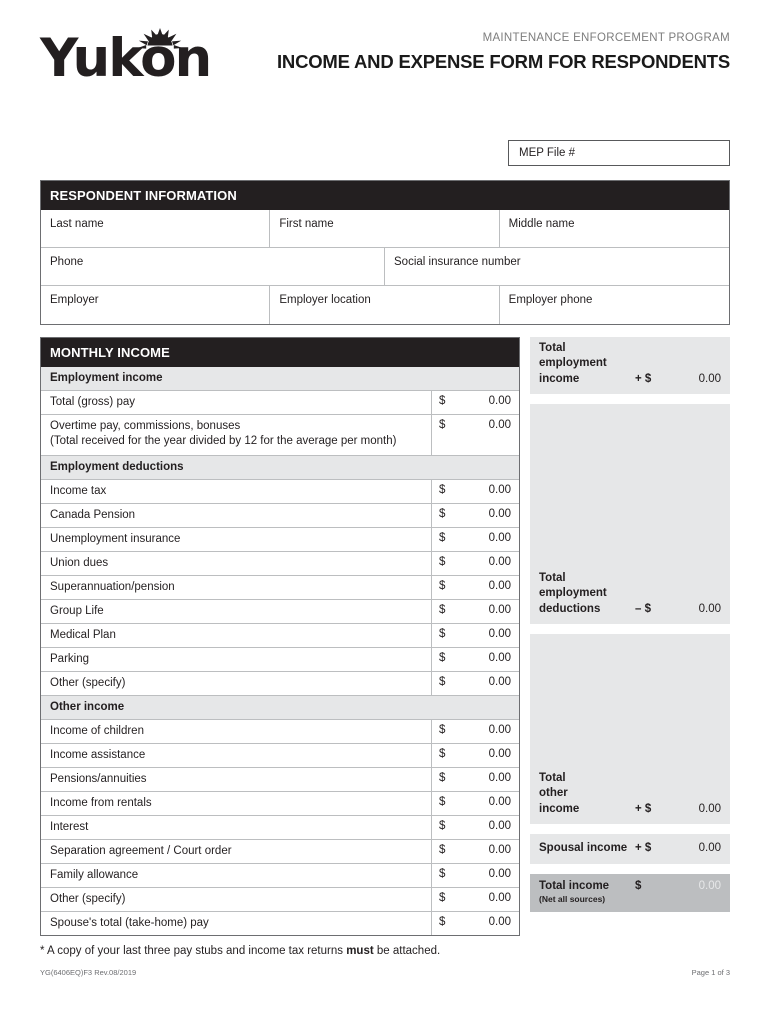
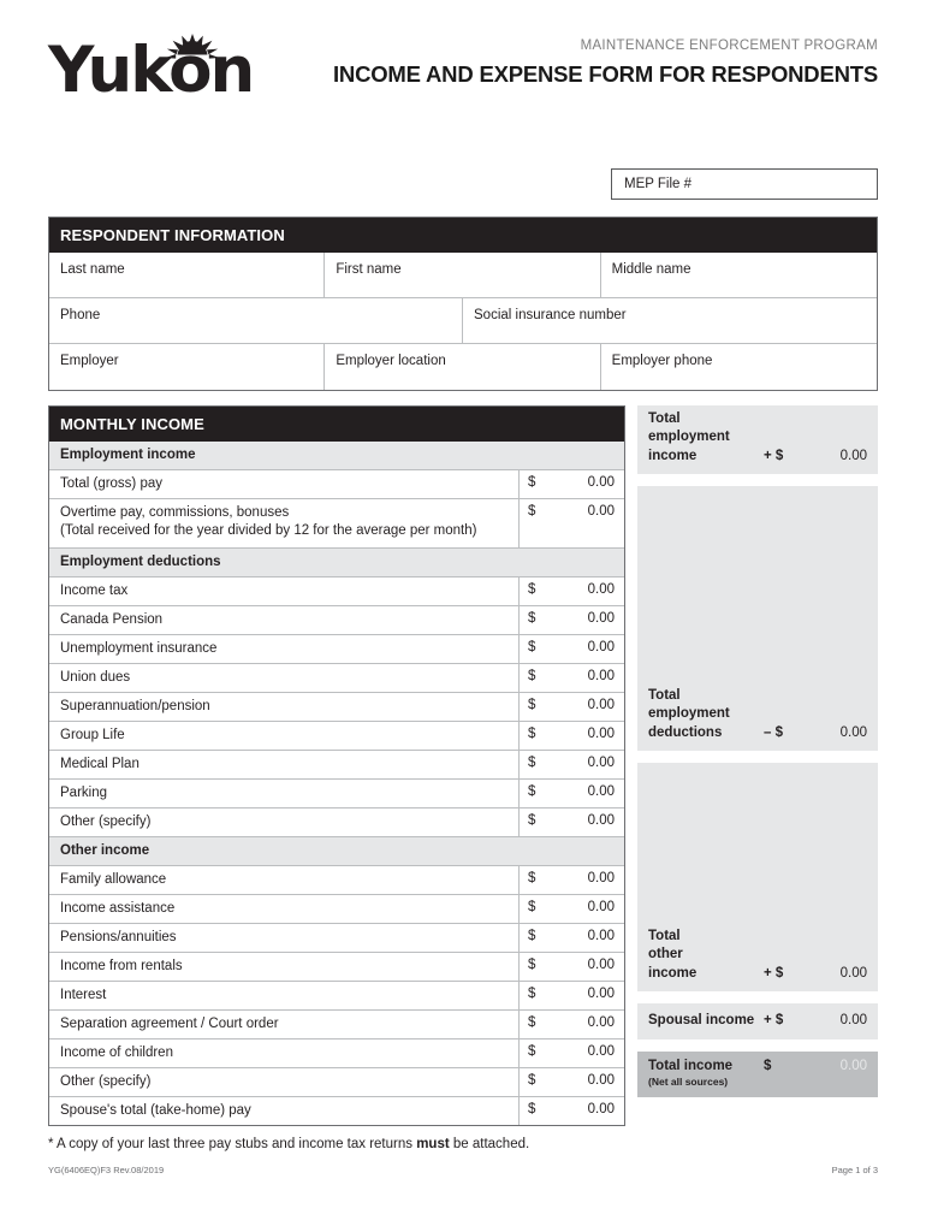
  Yukon
  MAINTENANCE ENFORCEMENT PROGRAM
  INCOME AND EXPENSE FORM FOR RESPONDENTS
  MEP File #
  RESPONDENT INFORMATION
  Last name
  First name
  Middle name
  Phone
  Social insurance number
  Employer
  Employer location
  Employer phone
  MONTHLY INCOME
  Employment income
  Total (gross) pay
  $
  0.00
  Overtime pay, commissions, bonuses
  (Total received for the year divided by 12 for the average per month)
  $
  0.00
  Employment deductions
  Income tax
  $
  0.00
  Canada Pension
  $
  0.00
  Unemployment insurance
  $
  0.00
  Union dues
  $
  0.00
  Superannuation/pension
  $
  0.00
  Group Life
  $
  0.00
  Medical Plan
  $
  0.00
  Parking
  $
  0.00
  Other (specify)
  $
  0.00
  Other income
- Income of children
+ Family allowance
  $
  0.00
  Income assistance
  $
  0.00
  Pensions/annuities
  $
  0.00
  Income from rentals
  $
  0.00
  Interest
  $
  0.00
  Separation agreement / Court order
  $
  0.00
- Family allowance
+ Income of children
  $
  0.00
  Other (specify)
  $
  0.00
  Spouse's total (take-home) pay
  $
  0.00
  Total
  employment
  income
  + $
  0.00
  Total
  employment
  deductions
  – $
  0.00
  Total
  other
  income
  + $
  0.00
  Spousal income
  + $
  0.00
  Total income
  (Net all sources)
  $
  0.00
  * A copy of your last three pay stubs and income tax returns must be attached.
  YG(6406EQ)F3 Rev.08/2019
  Page 1 of 3
